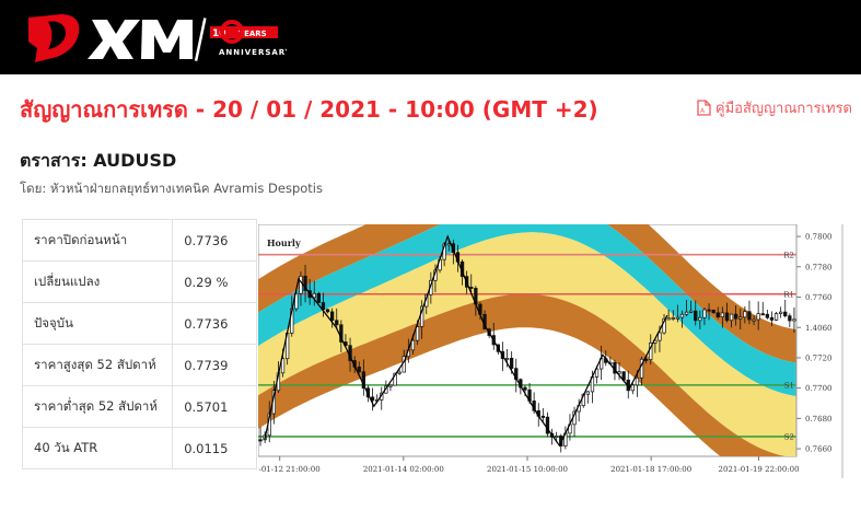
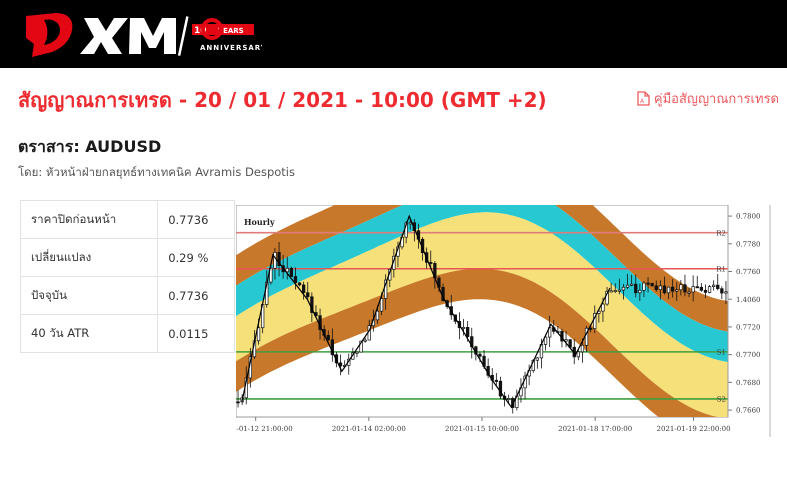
  EARS
  ANNIVERSAR
  สัญญาณการเทรด - 20 / 01 / 2021 - 10:00 (GMT +2)
  คู่มือสัญญาณการเทรด
  ตราสาร: AUDUSD
  โดย: หัวหน้าฝ่ายกลยุทธ์ทางเทคนิค Avramis Despotis
  ราคาปิดก่อนหน้า	0.7736
  เปลี่ยนแปลง	0.29 %
  ปัจจุบัน	0.7736
- ราคาสูงสุด 52 สัปดาห์	0.7739
- ราคาต่ำสุด 52 สัปดาห์	0.5701
  40 วัน ATR	0.0115
  Hourly
  R2
  R1
  S1
  S2
  0.7800
  0.7780
  0.7760
  1.4060
  0.7720
  0.7700
  0.7680
  0.7660
  -01-12 21:00:00
  2021-01-14 02:00:00
  2021-01-15 10:00:00
  2021-01-18 17:00:00
  2021-01-19 22:00:00
